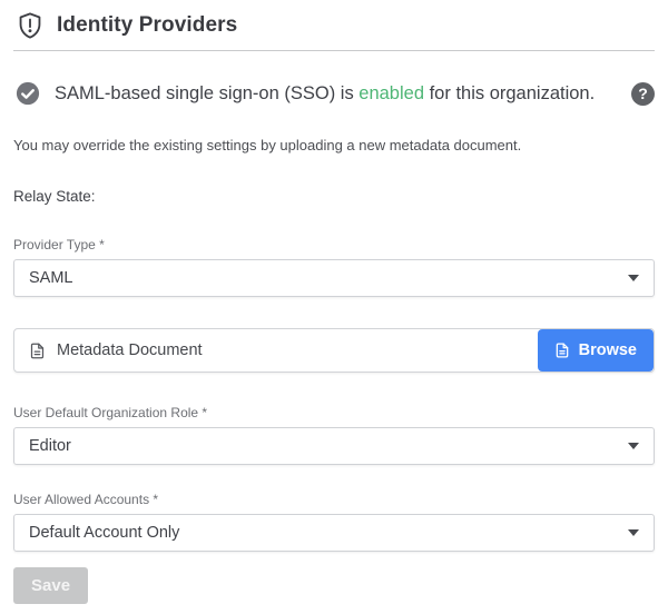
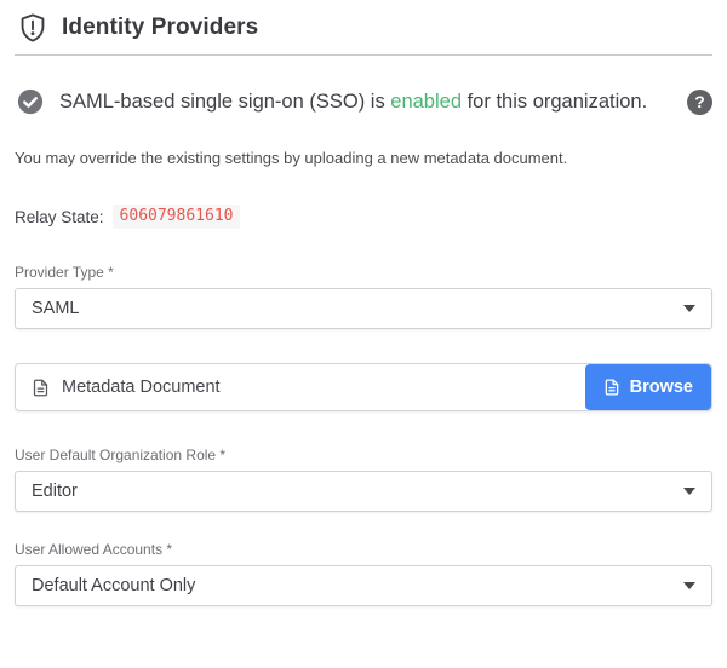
  Identity Providers
  SAML-based single sign-on (SSO) is enabled for this organization.
  ?
  You may override the existing settings by uploading a new metadata document.
  Relay State:
+ 606079861610
  Provider Type *
  SAML
  Metadata Document
  Browse
  User Default Organization Role *
  Editor
  User Allowed Accounts *
  Default Account Only
- Save
